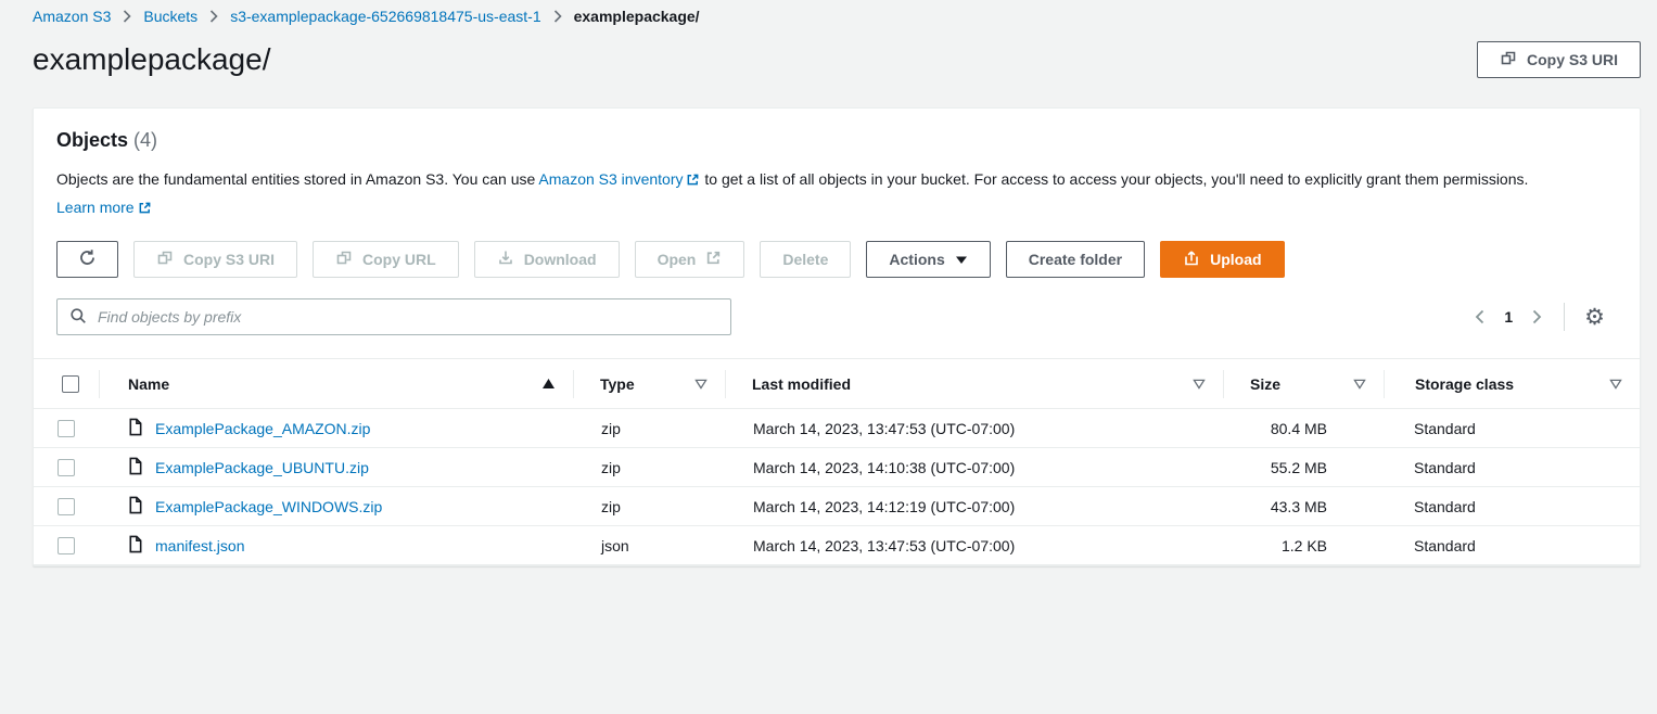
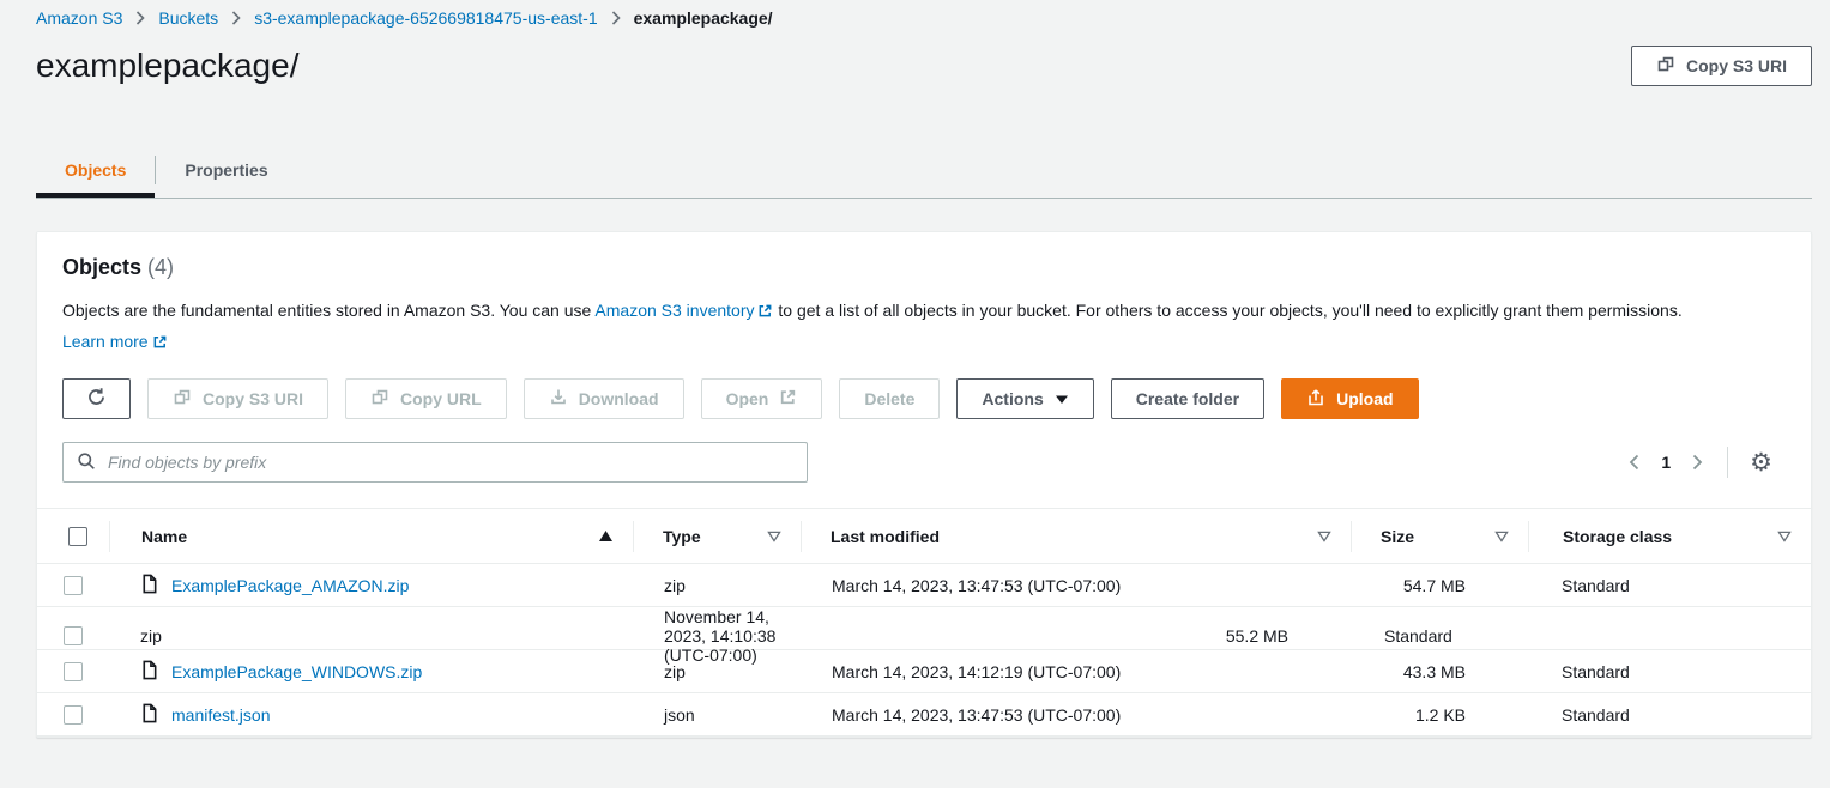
  Amazon S3
  Buckets
  s3-examplepackage-652669818475-us-east-1
  examplepackage/
  examplepackage/
  Copy S3 URI
+ Objects
+ Properties
  Objects (4)
- Objects are the fundamental entities stored in Amazon S3. You can use Amazon S3 inventory to get a list of all objects in your bucket. For access to access your objects, you'll need to explicitly grant them permissions. Learn more
+ Objects are the fundamental entities stored in Amazon S3. You can use Amazon S3 inventory to get a list of all objects in your bucket. For others to access your objects, you'll need to explicitly grant them permissions. Learn more
  Copy S3 URI
  Copy URL
  Download
  Open
  Delete
  Actions
  Create folder
  Upload
  Find objects by prefix
  1
  ⚙
  Name
  Type
  Last modified
  Size
  Storage class
  ExamplePackage_AMAZON.zip
  zip
  March 14, 2023, 13:47:53 (UTC-07:00)
- 80.4 MB
+ 54.7 MB
  Standard
- ExamplePackage_UBUNTU.zip
  zip
- March 14, 2023, 14:10:38 (UTC-07:00)
+ November 14, 2023, 14:10:38 (UTC-07:00)
  55.2 MB
  Standard
  ExamplePackage_WINDOWS.zip
  zip
  March 14, 2023, 14:12:19 (UTC-07:00)
  43.3 MB
  Standard
  manifest.json
  json
  March 14, 2023, 13:47:53 (UTC-07:00)
  1.2 KB
  Standard
